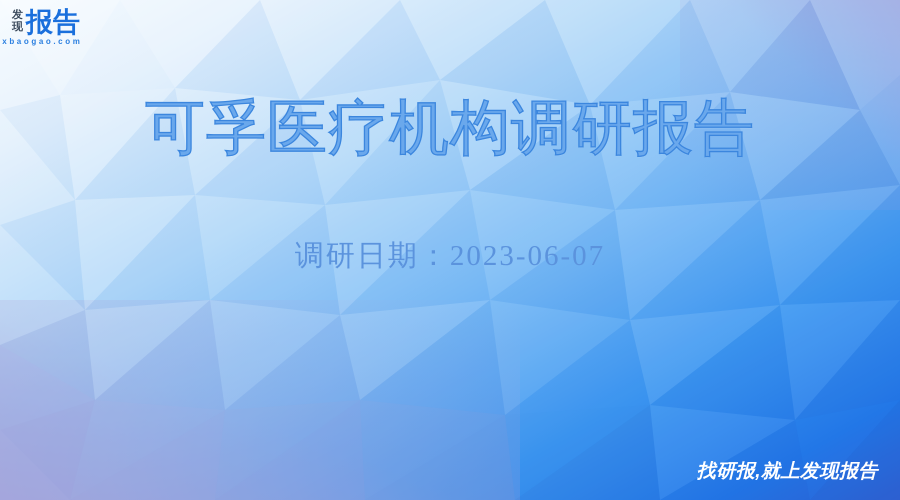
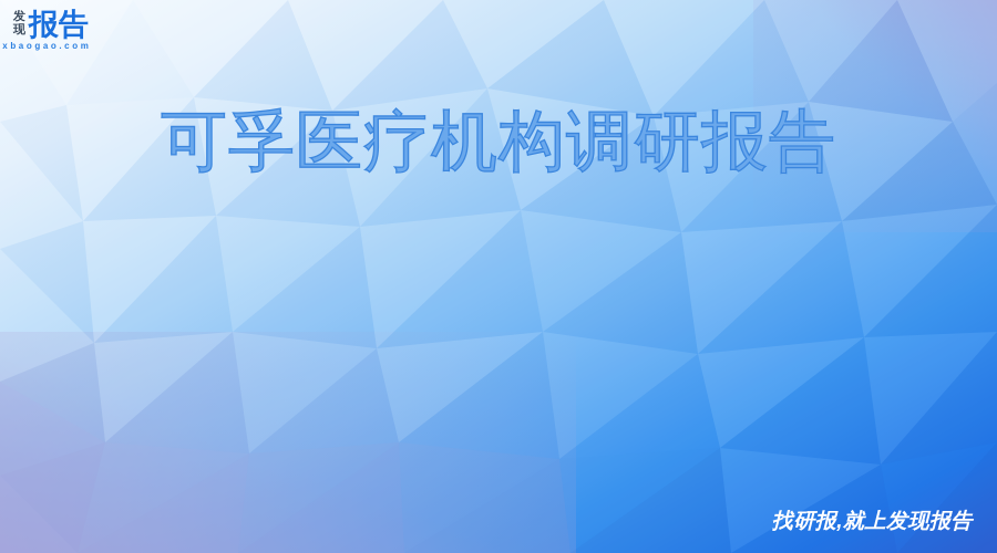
  发
  现
  报告
  xbaogao.com
  可孚医疗机构调研报告
- 调研日期：2023-06-07
  找研报,就上发现报告
